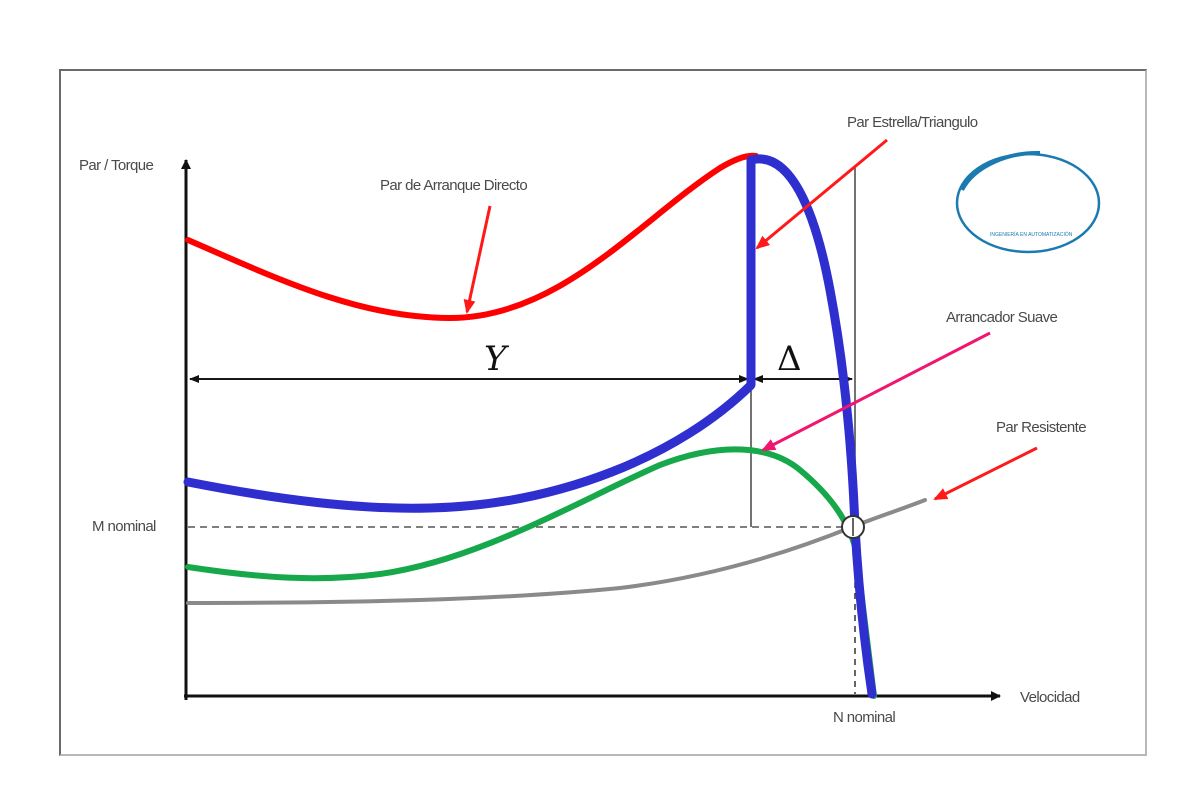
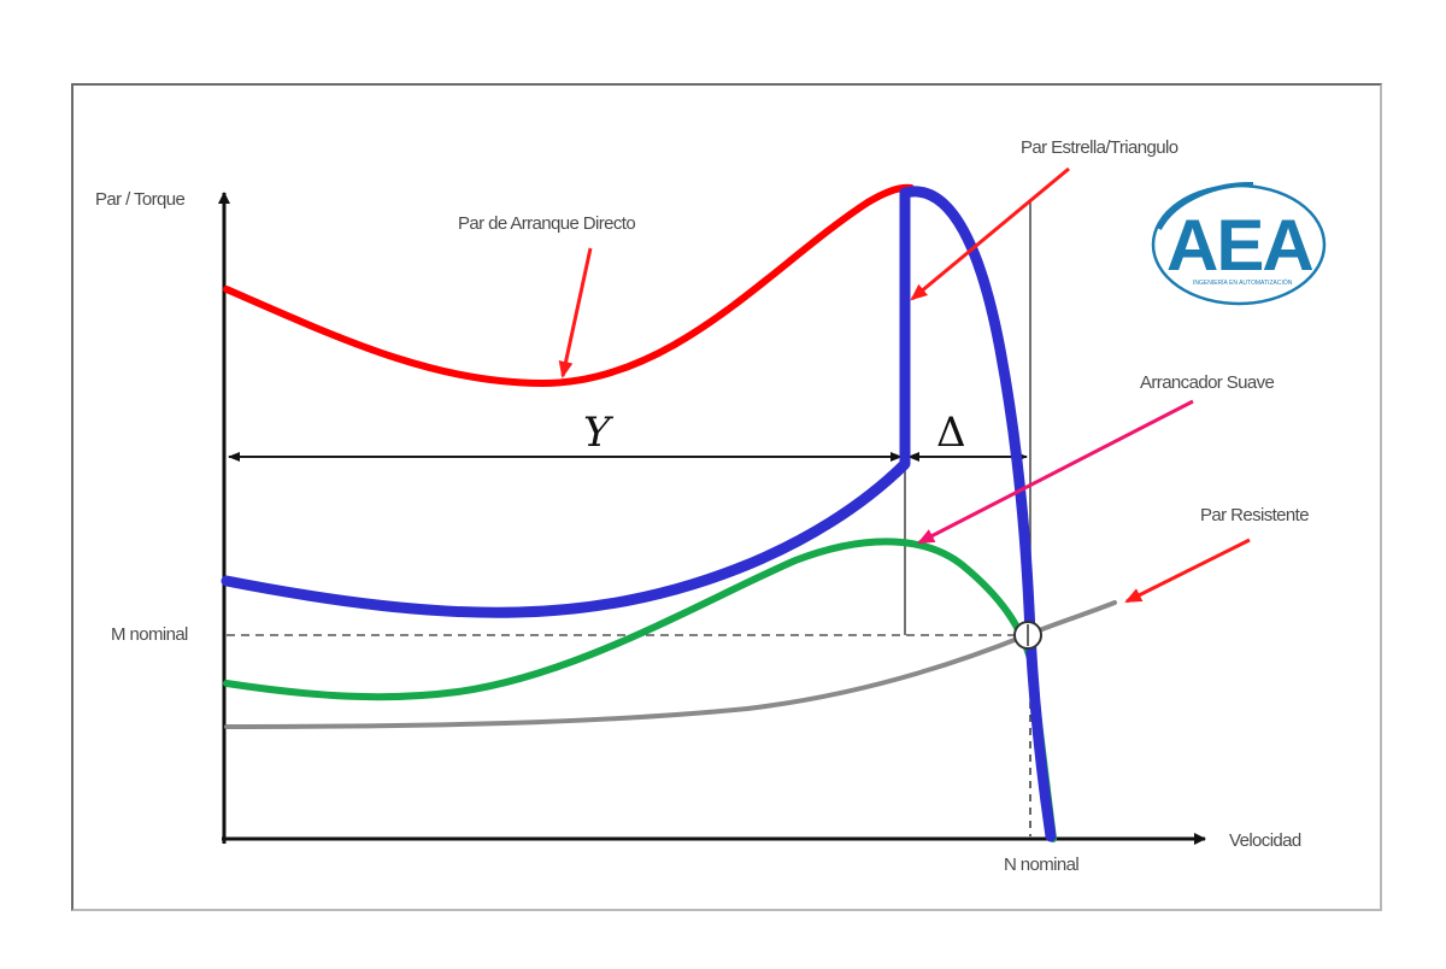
  Y
  Δ
  Par / Torque
  Velocidad
  M nominal
  N nominal
  Par de Arranque Directo
  Par Estrella/Triangulo
  Arrancador Suave
  Par Resistente
+ AEA
